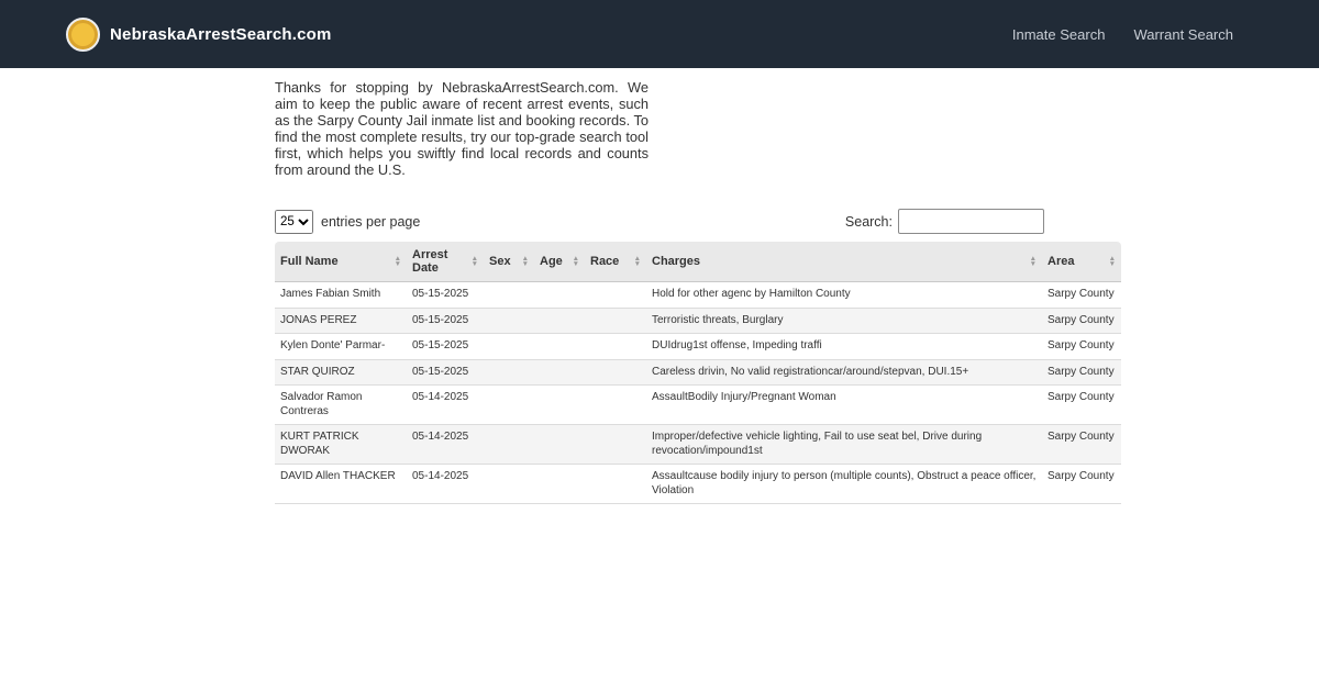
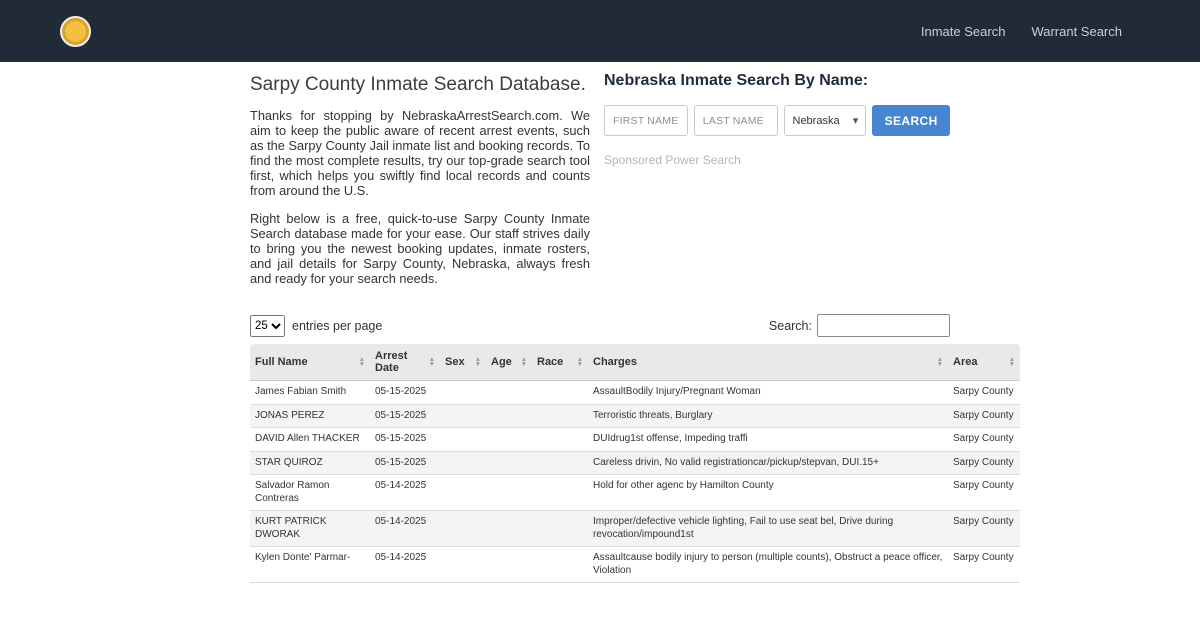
- NebraskaArrestSearch.com
  Inmate Search
  Warrant Search
+ Sarpy County Inmate Search Database.
  Thanks for stopping by NebraskaArrestSearch.com. We aim to keep the public aware of recent arrest events, such as the Sarpy County Jail inmate list and booking records. To find the most complete results, try our top-grade search tool first, which helps you swiftly find local records and counts from around the U.S.
+ Right below is a free, quick-to-use Sarpy County Inmate Search database made for your ease. Our staff strives daily to bring you the newest booking updates, inmate rosters, and jail details for Sarpy County, Nebraska, always fresh and ready for your search needs.
+ Nebraska Inmate Search By Name:
+ FIRST NAME
+ LAST NAME
+ Nebraska
+ ▾
+ SEARCH
+ Sponsored Power Search
  25
  entries per page
  Search:
  Full Name	Arrest Date	Sex	Age	Race	Charges	Area
- James Fabian Smith	05-15-2025				Hold for other agenc by Hamilton County	Sarpy County
+ James Fabian Smith	05-15-2025				AssaultBodily Injury/Pregnant Woman	Sarpy County
  JONAS PEREZ	05-15-2025				Terroristic threats, Burglary	Sarpy County
- Kylen Donte' Parmar-	05-15-2025				DUIdrug1st offense, Impeding traffi	Sarpy County
+ DAVID Allen THACKER	05-15-2025				DUIdrug1st offense, Impeding traffi	Sarpy County
- STAR QUIROZ	05-15-2025				Careless drivin, No valid registrationcar/around/stepvan, DUI.15+	Sarpy County
+ STAR QUIROZ	05-15-2025				Careless drivin, No valid registrationcar/pickup/stepvan, DUI.15+	Sarpy County
- Salvador Ramon Contreras	05-14-2025				AssaultBodily Injury/Pregnant Woman	Sarpy County
+ Salvador Ramon Contreras	05-14-2025				Hold for other agenc by Hamilton County	Sarpy County
  KURT PATRICK DWORAK	05-14-2025				Improper/defective vehicle lighting, Fail to use seat bel, Drive during revocation/impound1st	Sarpy County
- DAVID Allen THACKER	05-14-2025				Assaultcause bodily injury to person (multiple counts), Obstruct a peace officer, Violation	Sarpy County
+ Kylen Donte' Parmar-	05-14-2025				Assaultcause bodily injury to person (multiple counts), Obstruct a peace officer, Violation	Sarpy County
